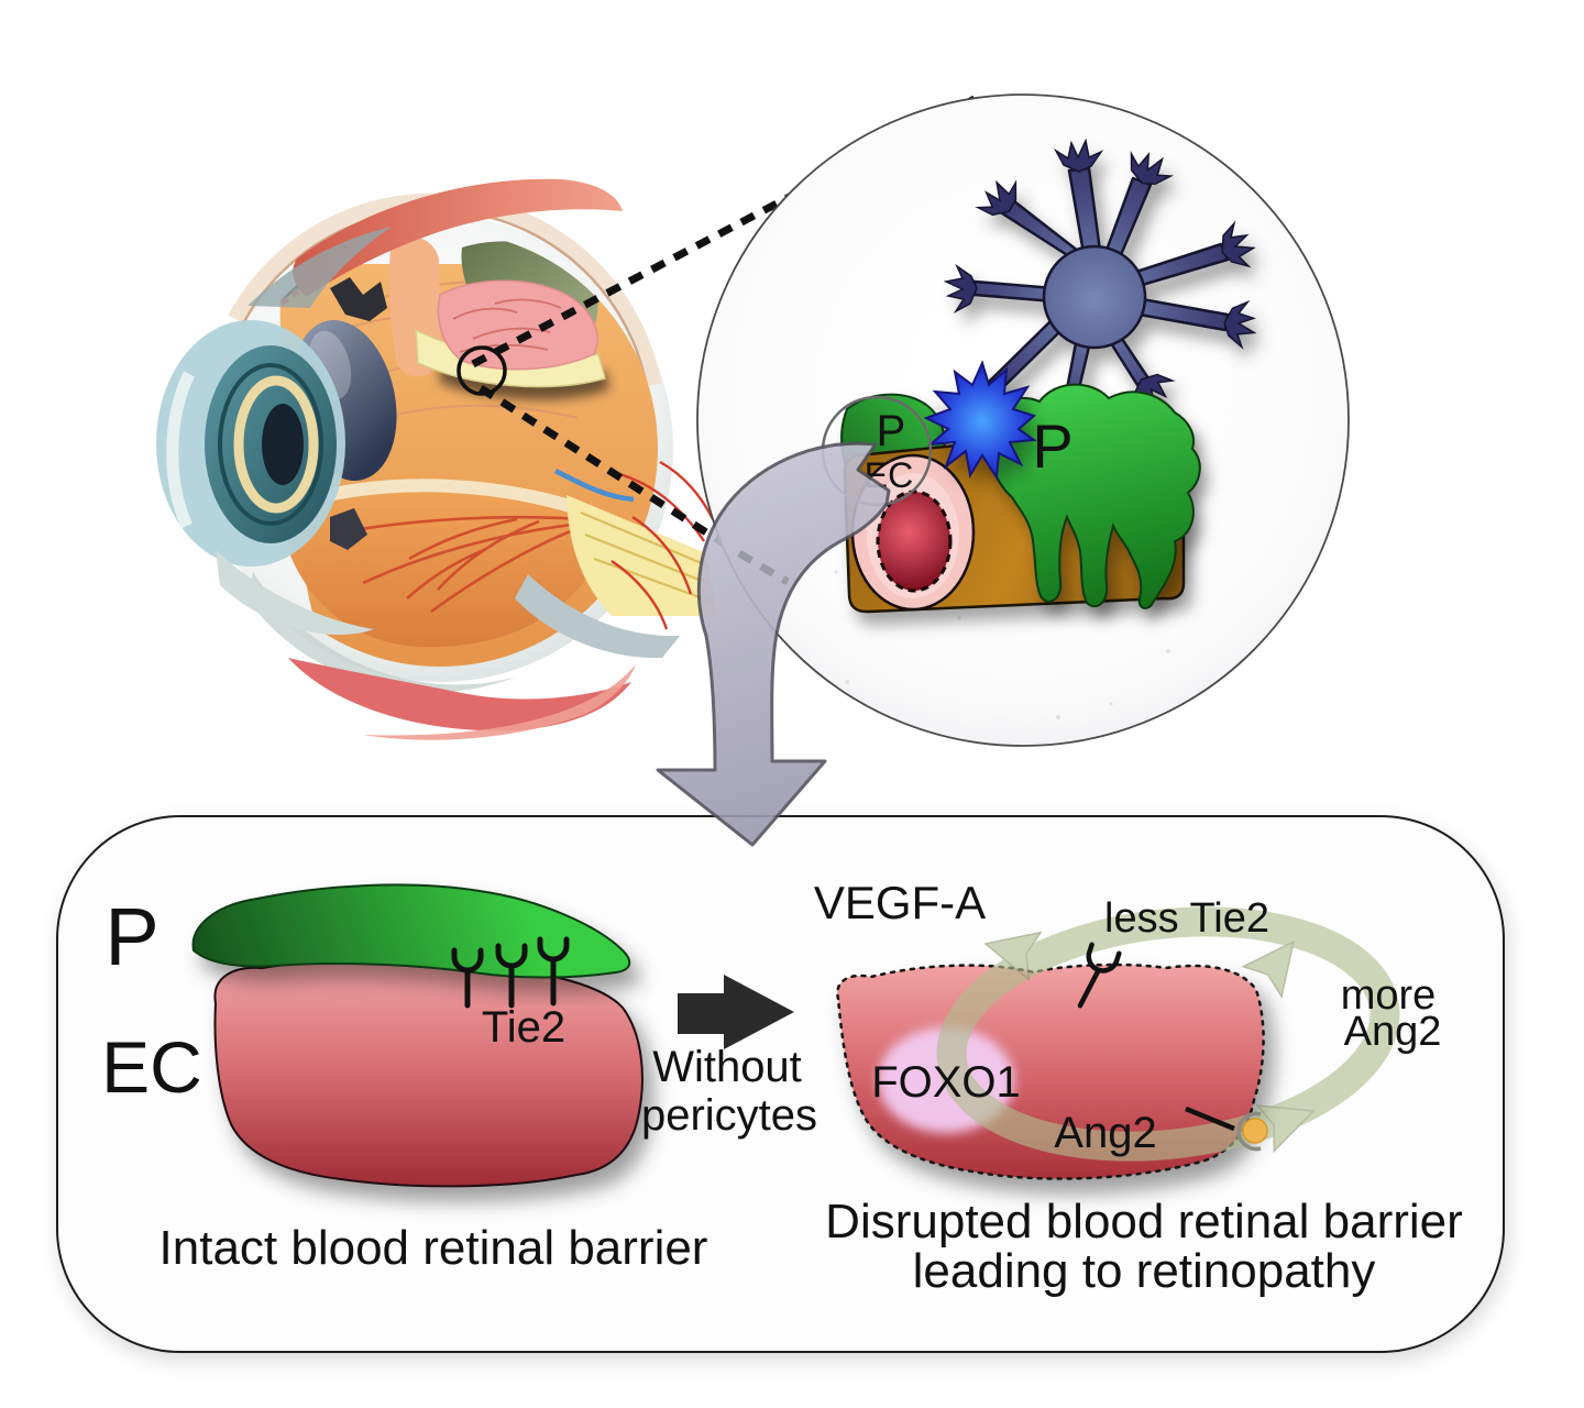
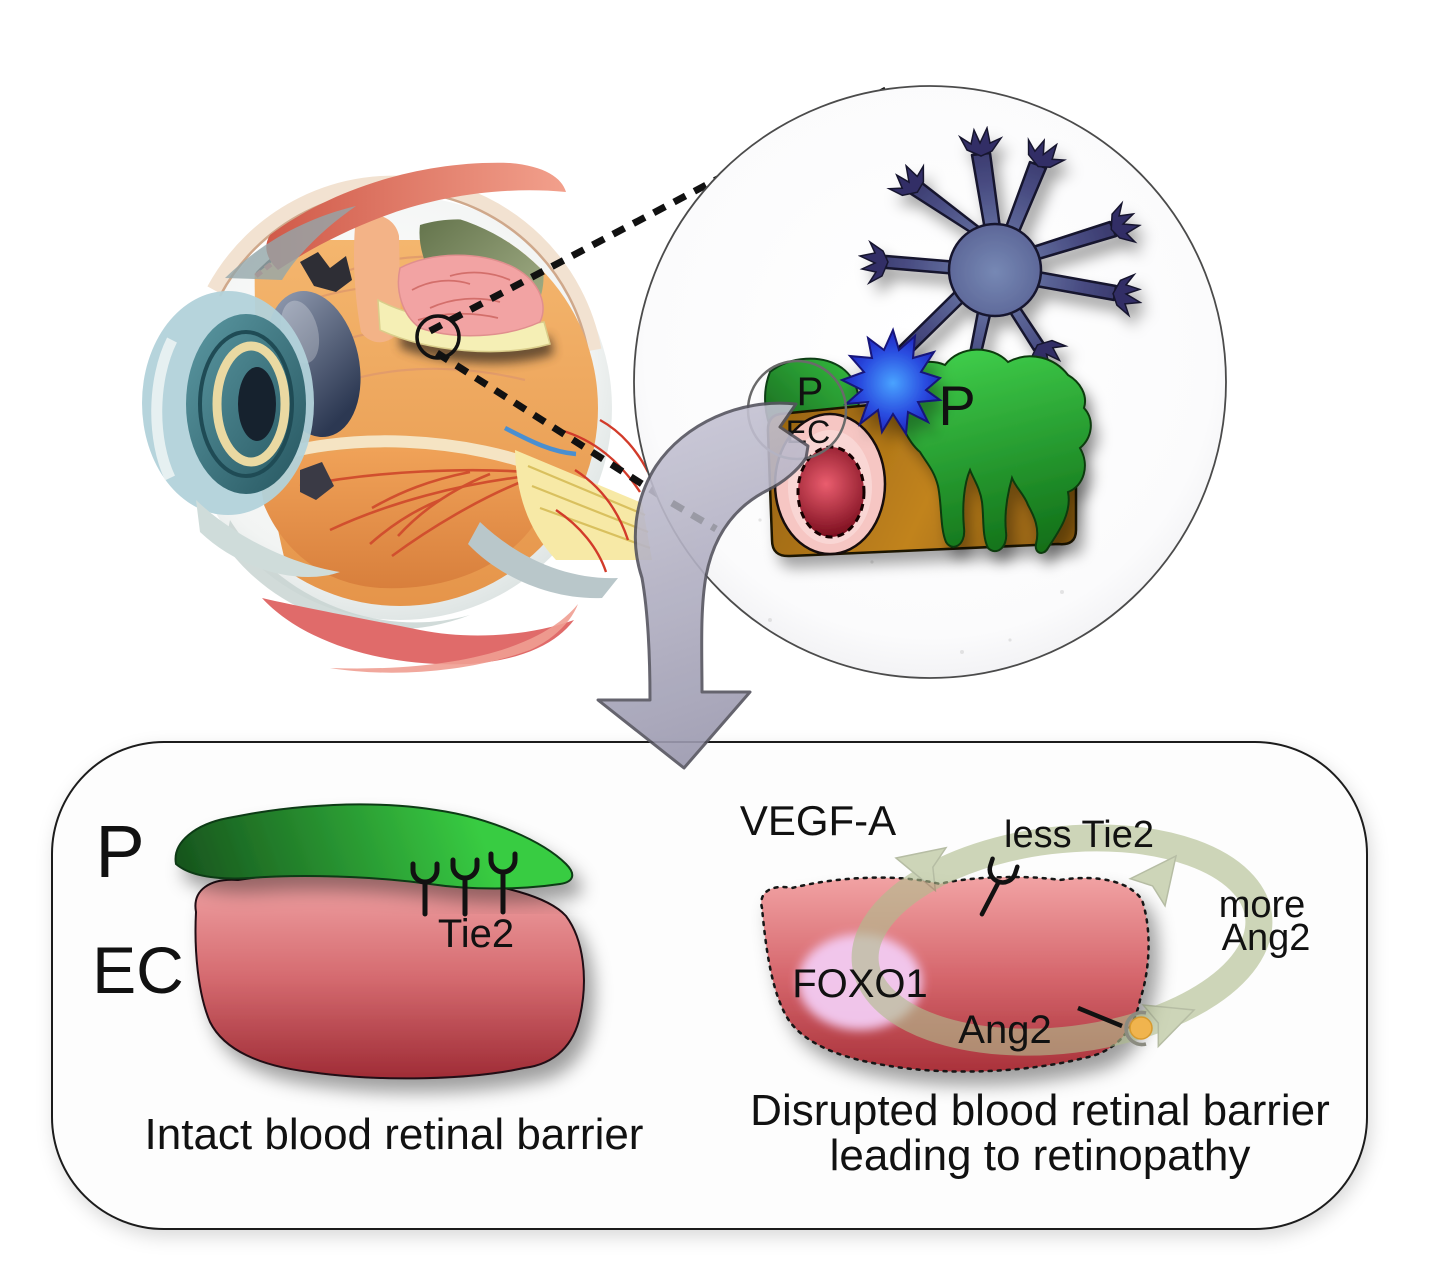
  P
  EC
  Tie2
  Intact blood retinal barrier
- Without
- pericytes
  VEGF-A
  less Tie2
  more
  Ang2
  FOXO1
  Ang2
  Disrupted blood retinal barrier
  leading to retinopathy
  P
  EC
  P
